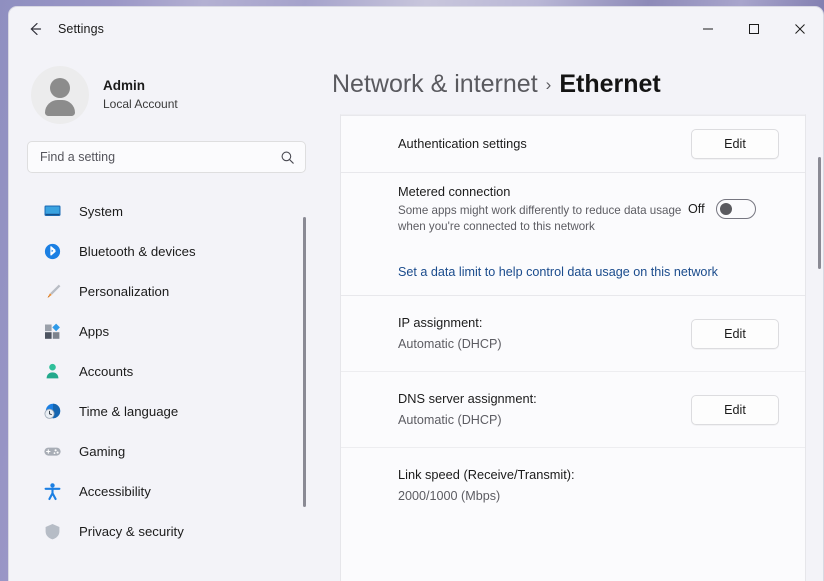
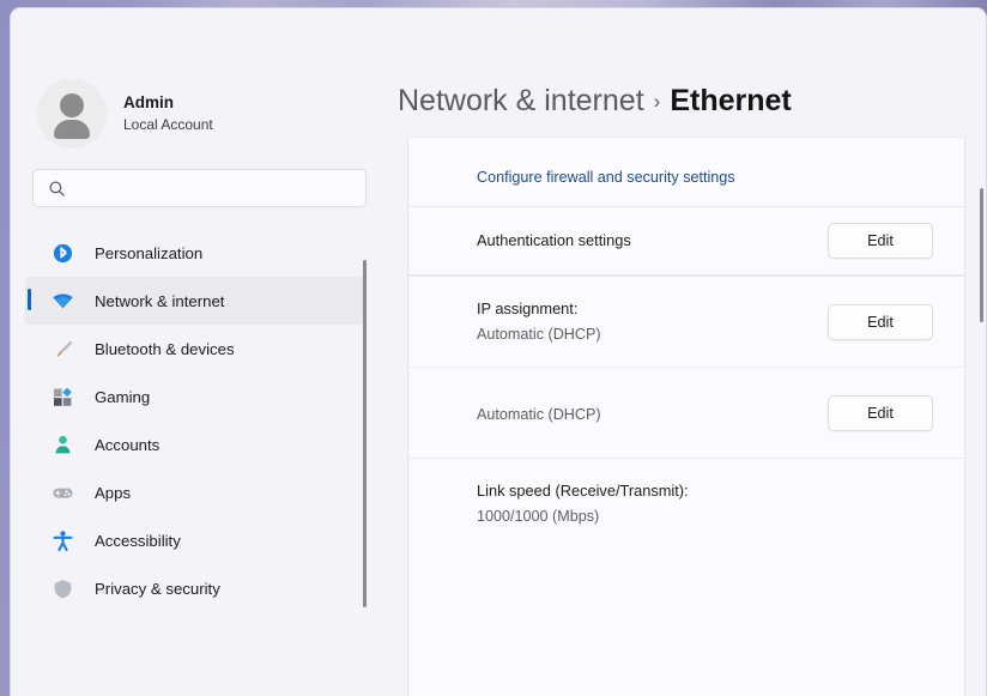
- Settings
  Admin
  Local Account
- Find a setting
- System
- Bluetooth & devices
+ Personalization
+ Network & internet
- Personalization
+ Bluetooth & devices
- Apps
+ Gaming
  Accounts
- Time & language
- Gaming
+ Apps
  Accessibility
  Privacy & security
  Network & internet › Ethernet
+ Configure firewall and security settings
  Authentication settings
  Edit
- Metered connection
- Some apps might work differently to reduce data usage when you're connected to this network
- Off
- Set a data limit to help control data usage on this network
  IP assignment:
  Automatic (DHCP)
  Edit
- DNS server assignment:
  Automatic (DHCP)
  Edit
  Link speed (Receive/Transmit):
- 2000/1000 (Mbps)
+ 1000/1000 (Mbps)
